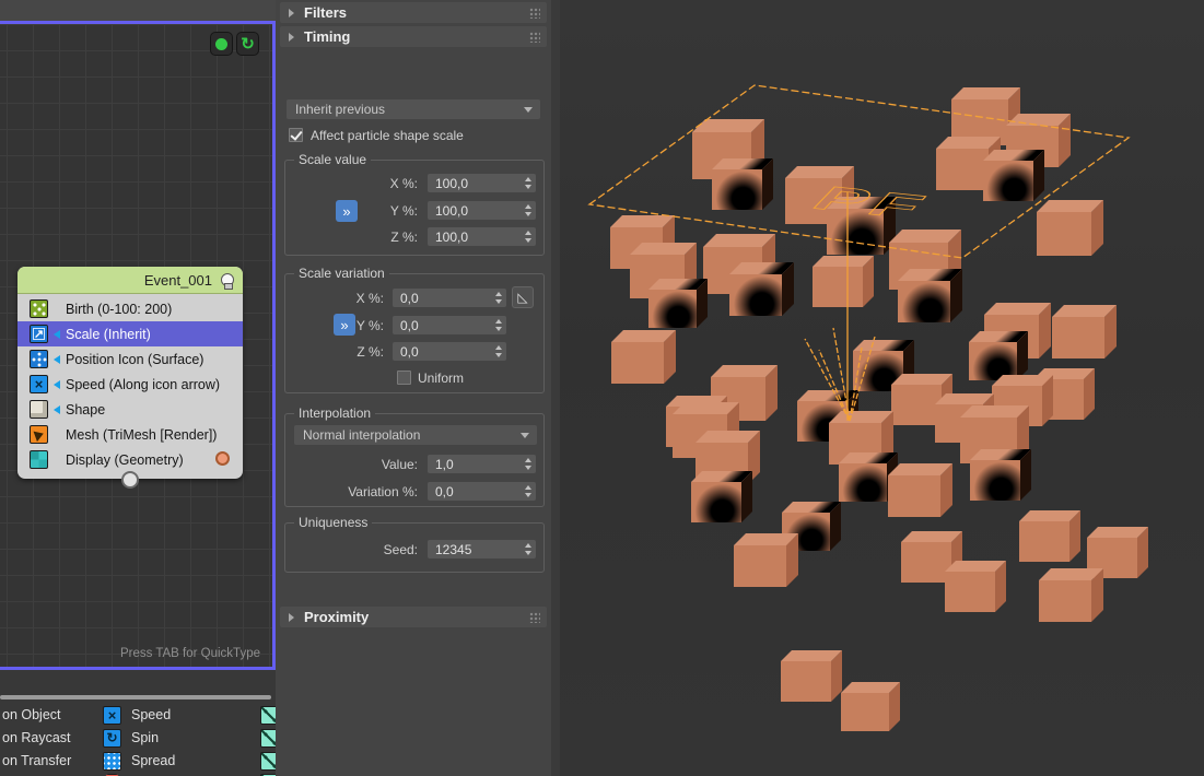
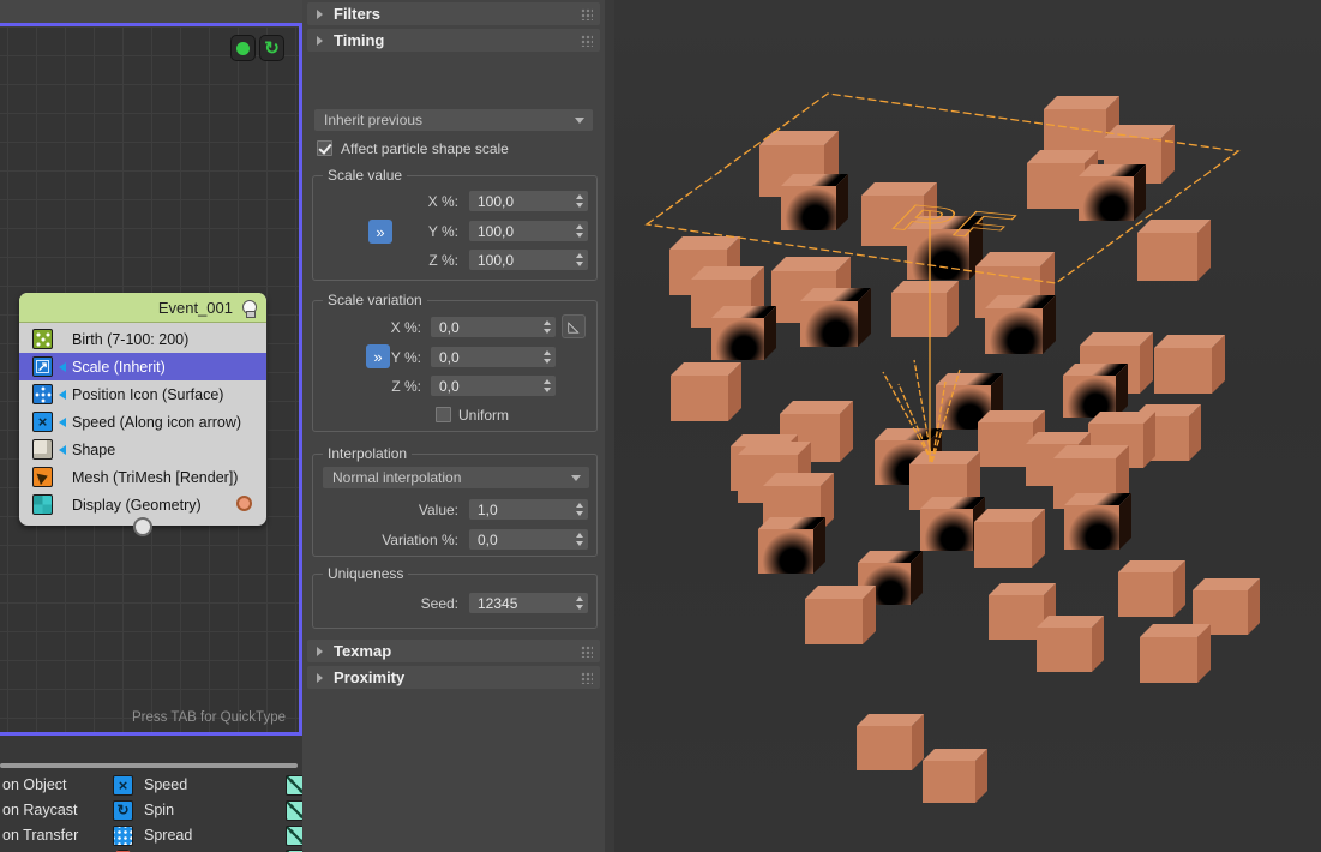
  ↻
  Event_001
- Birth (0-100: 200)
+ Birth (7-100: 200)
  ↗
  Scale (Inherit)
  Position Icon (Surface)
  ×
  Speed (Along icon arrow)
  Shape
  Mesh (TriMesh [Render])
  Display (Geometry)
  Press TAB for QuickType
  on Object
  ×
  Speed
  on Raycast
  ↻
  Spin
  on Transfer
  Spread
  Filters
  Timing
  Inherit previous
  Affect particle shape scale
  Scale value
  X %:
  100,0
  Y %:
  100,0
  Z %:
  100,0
  »
  Scale variation
  X %:
  0,0
  ◺
  Y %:
  0,0
  »
  Z %:
  0,0
  Uniform
  Interpolation
  Normal interpolation
  Value:
  1,0
  Variation %:
  0,0
  Uniqueness
  Seed:
  12345
+ Texmap
  Proximity
